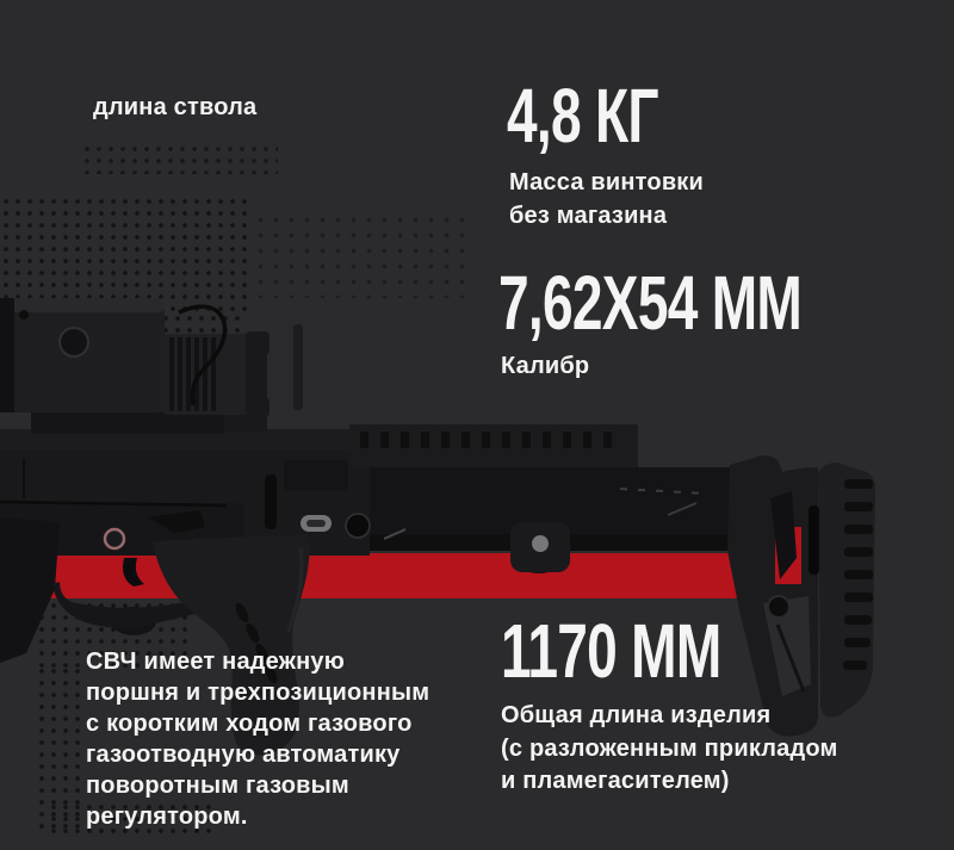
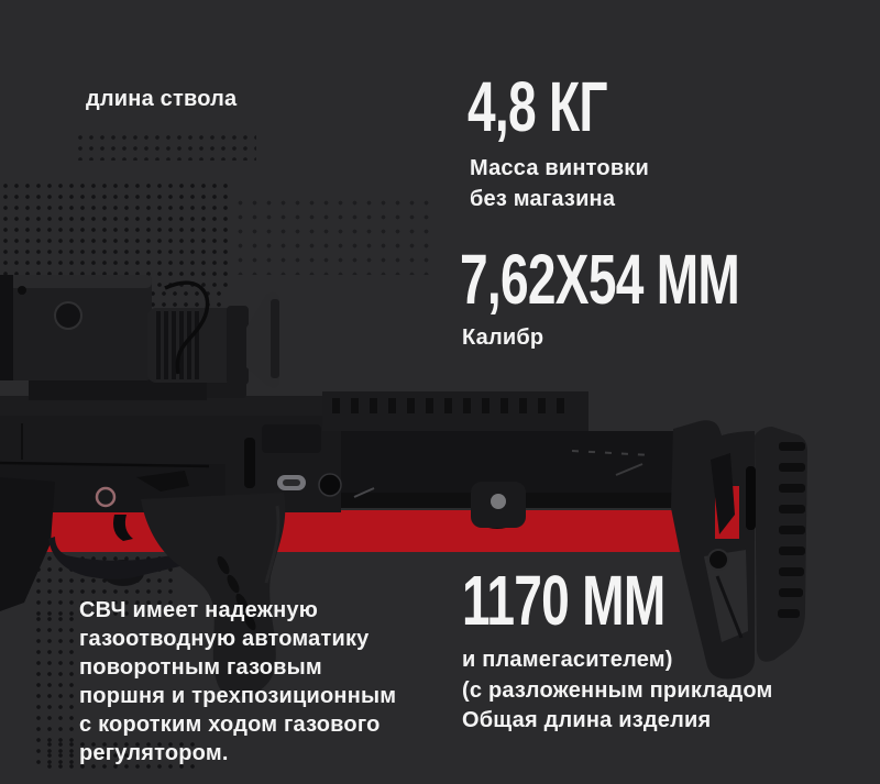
  длина ствола
  4,8 КГ
  Масса винтовки
  без магазина
  7,62Х54 ММ
  Калибр
  1170 ММ
- Общая длина изделия
+ и пламегасителем)
  (с разложенным прикладом
- и пламегасителем)
+ Общая длина изделия
  СВЧ имеет надежную
- поршня и трехпозиционным
+ газоотводную автоматику
- с коротким ходом газового
+ поворотным газовым
- газоотводную автоматику
+ поршня и трехпозиционным
- поворотным газовым
+ с коротким ходом газового
  регулятором.
